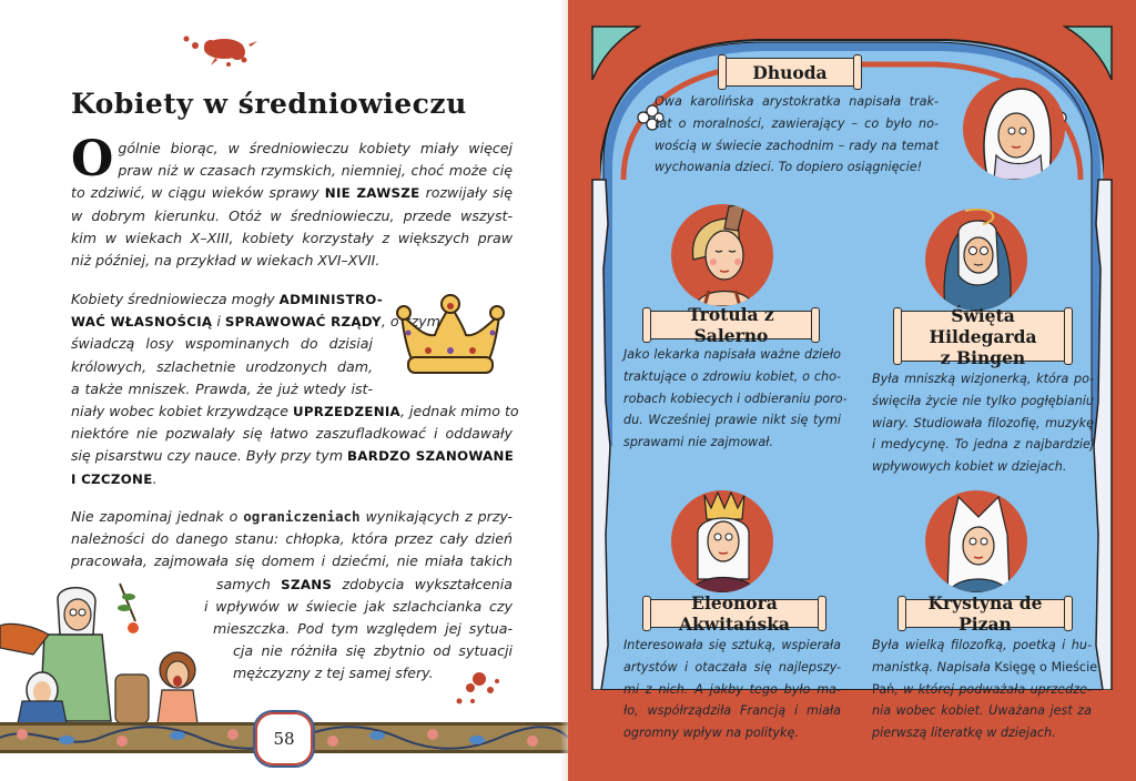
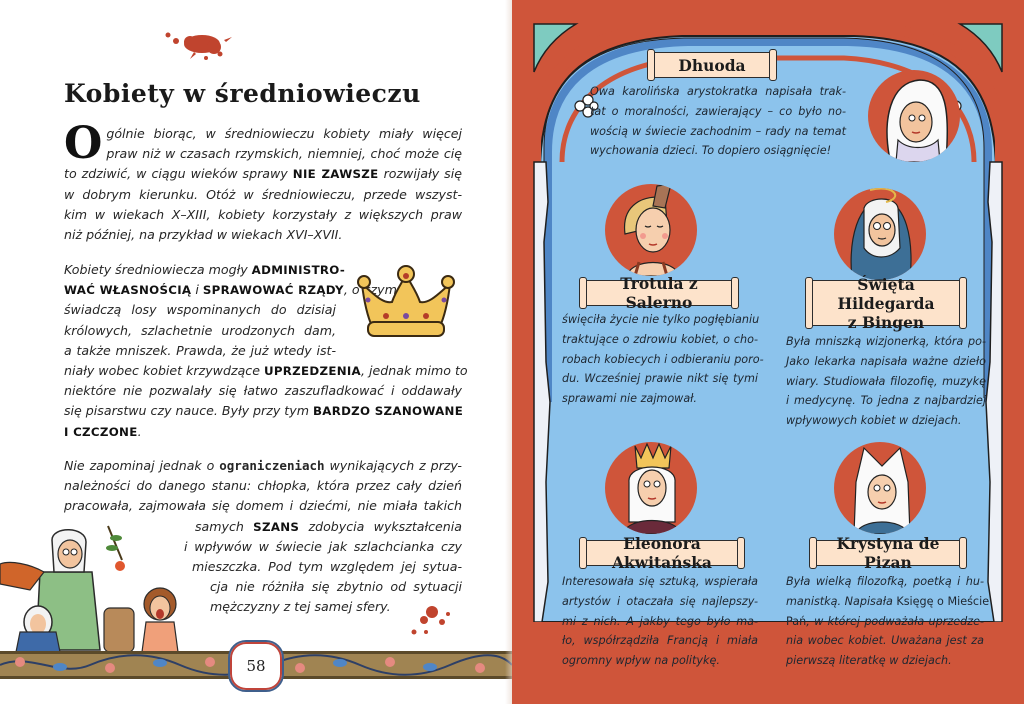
  Kobiety w średniowieczu
  O
  gólnie biorąc, w średniowieczu kobiety miały więcej
  praw niż w czasach rzymskich, niemniej, choć może cię
  to zdziwić, w ciągu wieków sprawy NIE ZAWSZE rozwijały się
  w dobrym kierunku. Otóż w średniowieczu, przede wszyst-
  kim w wiekach X–XIII, kobiety korzystały z większych praw
  niż później, na przykład w wiekach XVI–XVII.
  Kobiety średniowiecza mogły ADMINISTRO-
  WAĆ WŁASNOŚCIĄ i SPRAWOWAĆ RZĄDY, ozym
  świadczą losy wspominanych do dzisiaj
  królowych, szlachetnie urodzonych dam,
  a także mniszek. Prawda, że już wtedy ist-
  niały wobec kobiet krzywdzące UPRZEDZENIA, jednak mimo to
  niektóre nie pozwalały się łatwo zaszufladkować i oddawały
  się pisarstwu czy nauce. Były przy tym BARDZO SZANOWANE
  I CZCZONE.
  Nie zapominaj jednak o ograniczeniach wynikających z przy-
  należności do danego stanu: chłopka, która przez cały dzień
  pracowała, zajmowała się domem i dziećmi, nie miała takich
  samych SZANS zdobycia wykształcenia
  i wpływów w świecie jak szlachcianka czy
  mieszczka. Pod tym względem jej sytua-
  cja nie różniła się zbytnio od sytuacji
  mężczyzny z tej samej sfery.
  58
  Dhuoda
  Owa karolińska arystokratka napisała trak-
  tat o moralności, zawierający – co było no-
  wością w świecie zachodnim – rady na temat
  wychowania dzieci. To dopiero osiągnięcie!
  Trotula z Salerno
- Jako lekarka napisała ważne dzieło
+ święciła życie nie tylko pogłębianiu
  traktujące o zdrowiu kobiet, o cho-
  robach kobiecych i odbieraniu poro-
  du. Wcześniej prawie nikt się tymi
  sprawami nie zajmował.
  Święta Hildegarda
  z Bingen
  Była mniszką wizjonerką, która po-
- święciła życie nie tylko pogłębianiu
+ Jako lekarka napisała ważne dzieło
  wiary. Studiowała filozofię, muzykę
  i medycynę. To jedna z najbardziej
  wpływowych kobiet w dziejach.
  Eleonora Akwitańska
  Interesowała się sztuką, wspierała
  artystów i otaczała się najlepszy-
  mi z nich. A jakby tego było ma-
  ło, współrządziła Francją i miała
  ogromny wpływ na politykę.
  Krystyna de Pizan
  Była wielką filozofką, poetką i hu-
  manistką. Napisała Księgę o Mieście
  Pań, w której podważała uprzedze-
  nia wobec kobiet. Uważana jest za
  pierwszą literatkę w dziejach.
